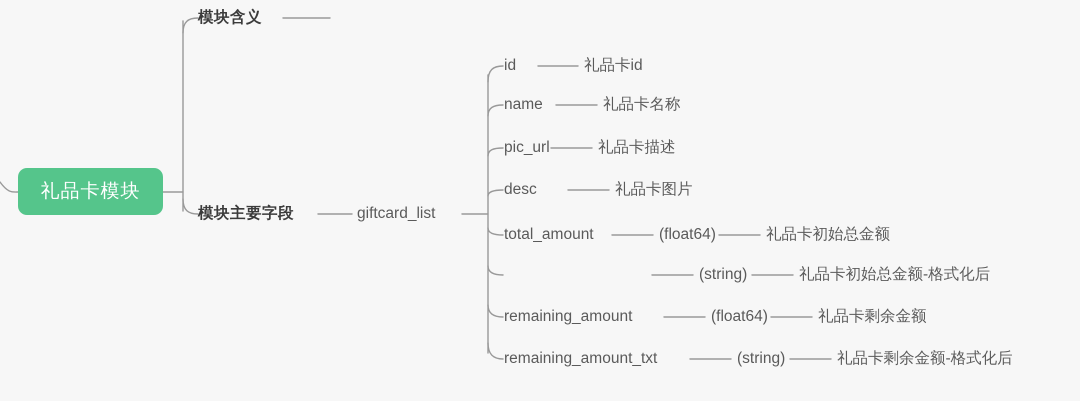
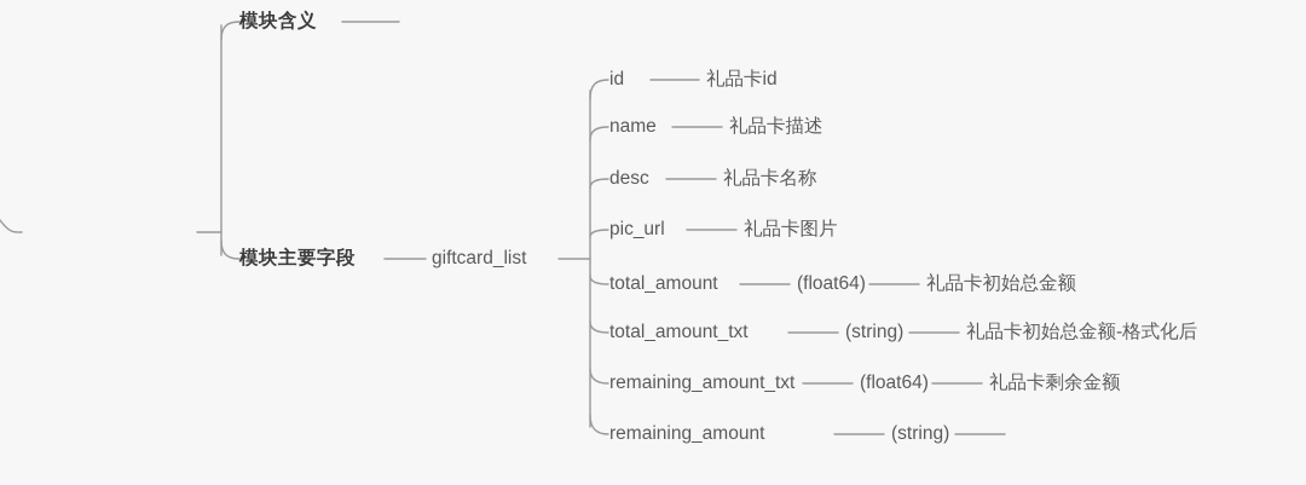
- 礼品卡模块
  模块含义
  模块主要字段
  giftcard_list
  id
  礼品卡id
  name
- 礼品卡名称
+ 礼品卡描述
- pic_url
+ desc
- 礼品卡描述
+ 礼品卡名称
- desc
+ pic_url
  礼品卡图片
  total_amount
  (float64)
  礼品卡初始总金额
+ total_amount_txt
  (string)
  礼品卡初始总金额-格式化后
- remaining_amount
+ remaining_amount_txt
  (float64)
  礼品卡剩余金额
- remaining_amount_txt
+ remaining_amount
  (string)
- 礼品卡剩余金额-格式化后
